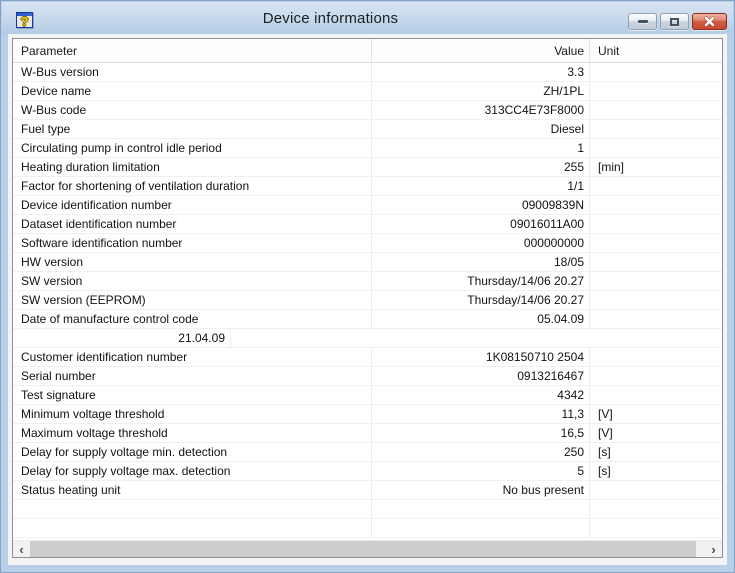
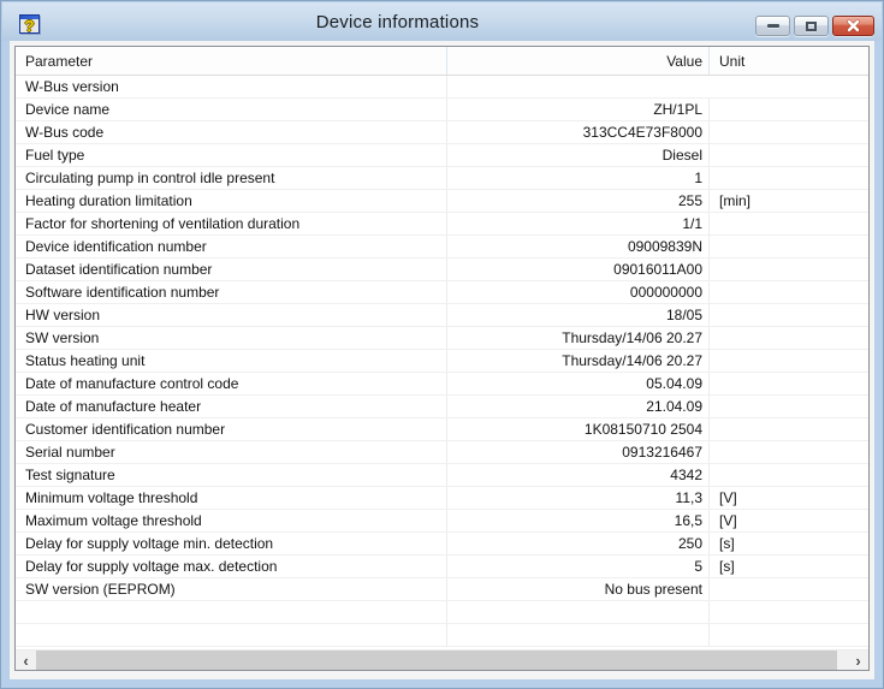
  ?
  Device informations
  Parameter
  Value
  Unit
  W-Bus version
- 3.3
  Device name
  ZH/1PL
  W-Bus code
  313CC4E73F8000
  Fuel type
  Diesel
- Circulating pump in control idle period
+ Circulating pump in control idle present
  1
  Heating duration limitation
  255
  [min]
  Factor for shortening of ventilation duration
  1/1
  Device identification number
  09009839N
  Dataset identification number
  09016011A00
  Software identification number
  000000000
  HW version
  18/05
  SW version
  Thursday/14/06 20.27
- SW version (EEPROM)
+ Status heating unit
  Thursday/14/06 20.27
  Date of manufacture control code
  05.04.09
+ Date of manufacture heater
  21.04.09
  Customer identification number
  1K08150710 2504
  Serial number
  0913216467
  Test signature
  4342
  Minimum voltage threshold
  11,3
  [V]
  Maximum voltage threshold
  16,5
  [V]
  Delay for supply voltage min. detection
  250
  [s]
  Delay for supply voltage max. detection
  5
  [s]
- Status heating unit
+ SW version (EEPROM)
  No bus present
  ‹
  ›
